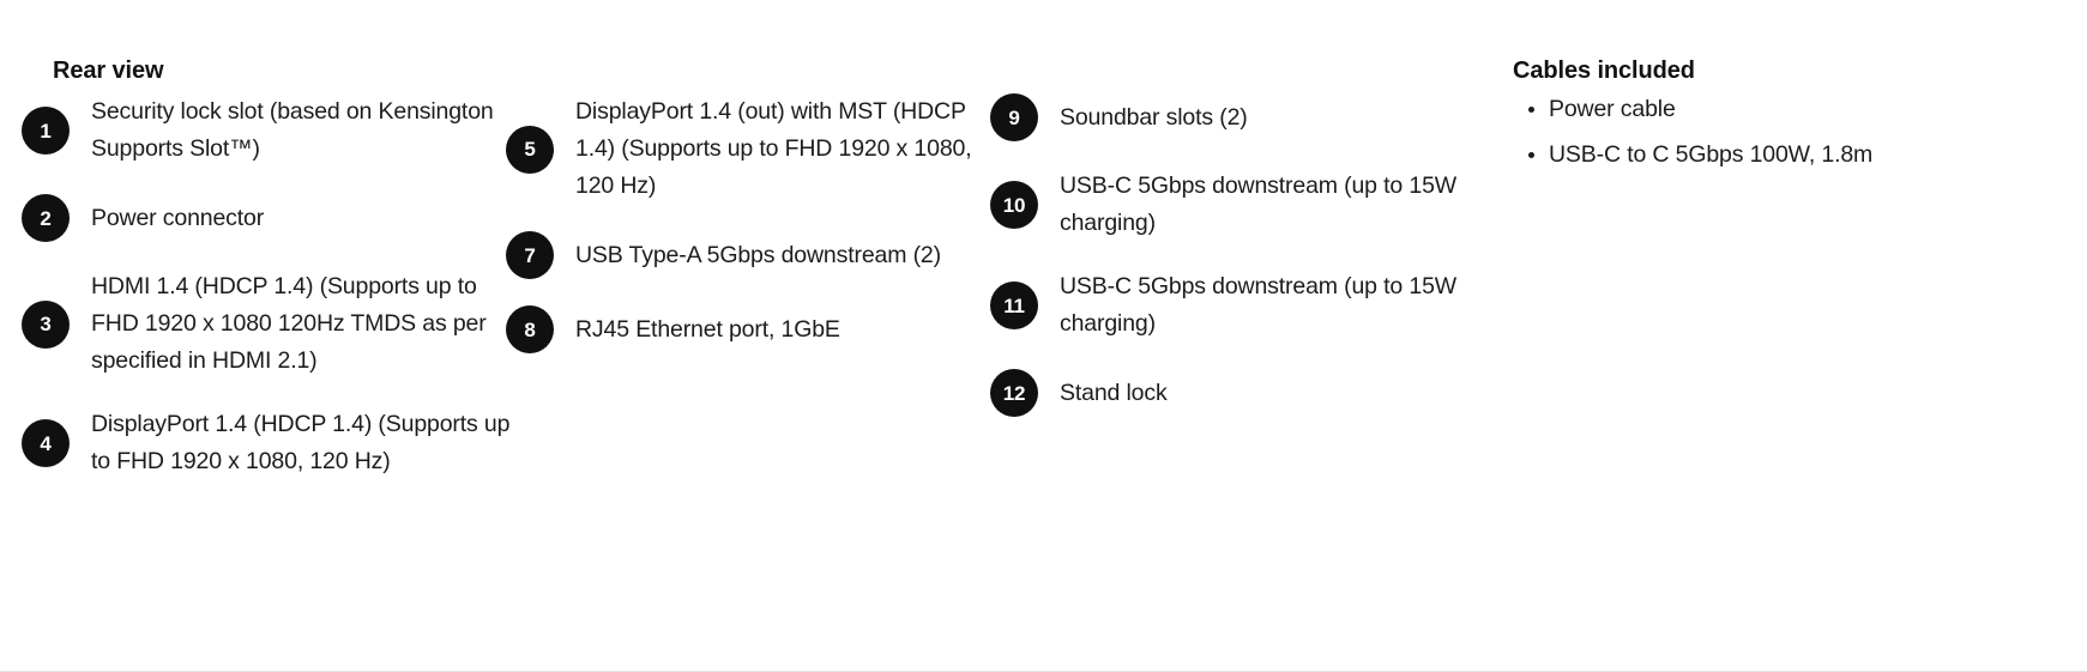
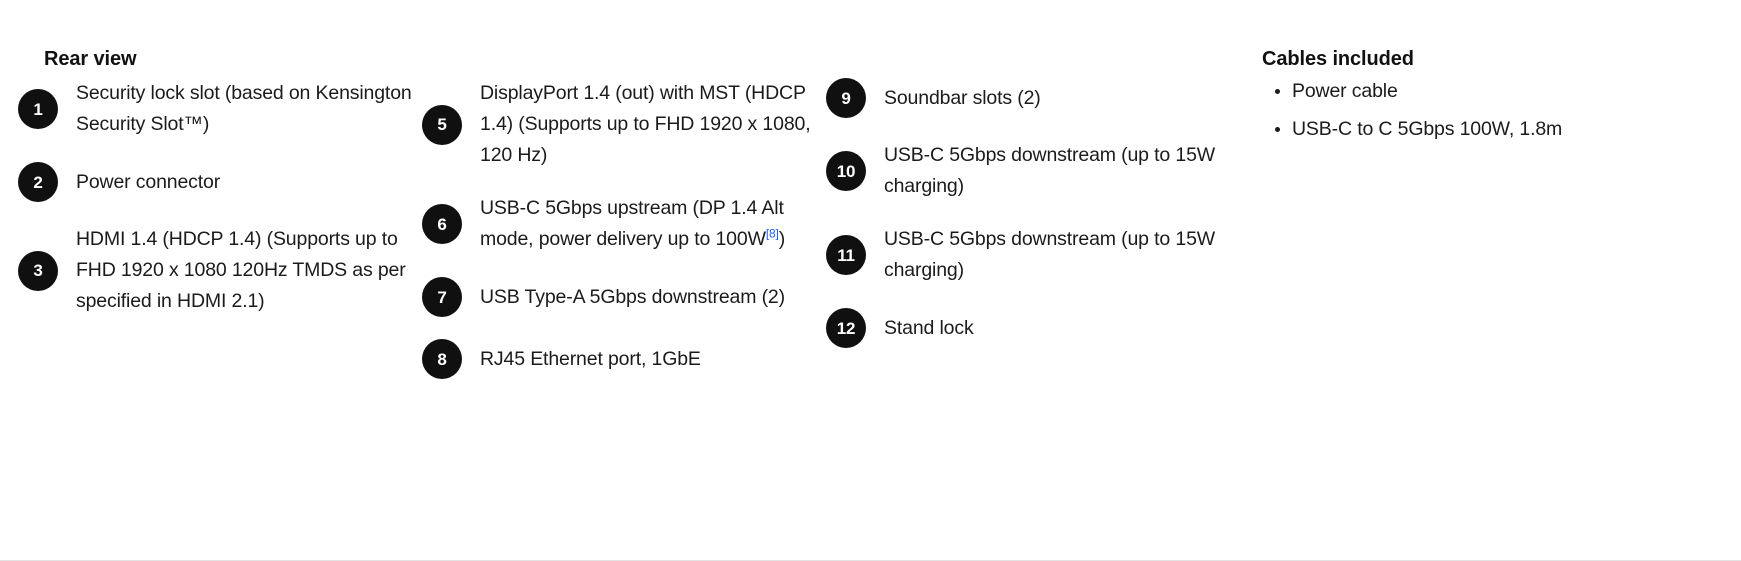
  Rear view
  Cables included
  1
- Security lock slot (based on Kensington Supports Slot™)
+ Security lock slot (based on Kensington Security Slot™)
  2
  Power connector
  3
  HDMI 1.4 (HDCP 1.4) (Supports up to FHD 1920 x 1080 120Hz TMDS as per specified in HDMI 2.1)
- 4
- DisplayPort 1.4 (HDCP 1.4) (Supports up to FHD 1920 x 1080, 120 Hz)
  5
  DisplayPort 1.4 (out) with MST (HDCP 1.4) (Supports up to FHD 1920 x 1080, 120 Hz)
+ 6
+ USB-C 5Gbps upstream (DP 1.4 Alt mode, power delivery up to 100W[8])
  7
  USB Type-A 5Gbps downstream (2)
  8
  RJ45 Ethernet port, 1GbE
  9
  Soundbar slots (2)
  10
  USB-C 5Gbps downstream (up to 15W charging)
  11
  USB-C 5Gbps downstream (up to 15W charging)
  12
  Stand lock
  Power cable
  USB-C to C 5Gbps 100W, 1.8m
